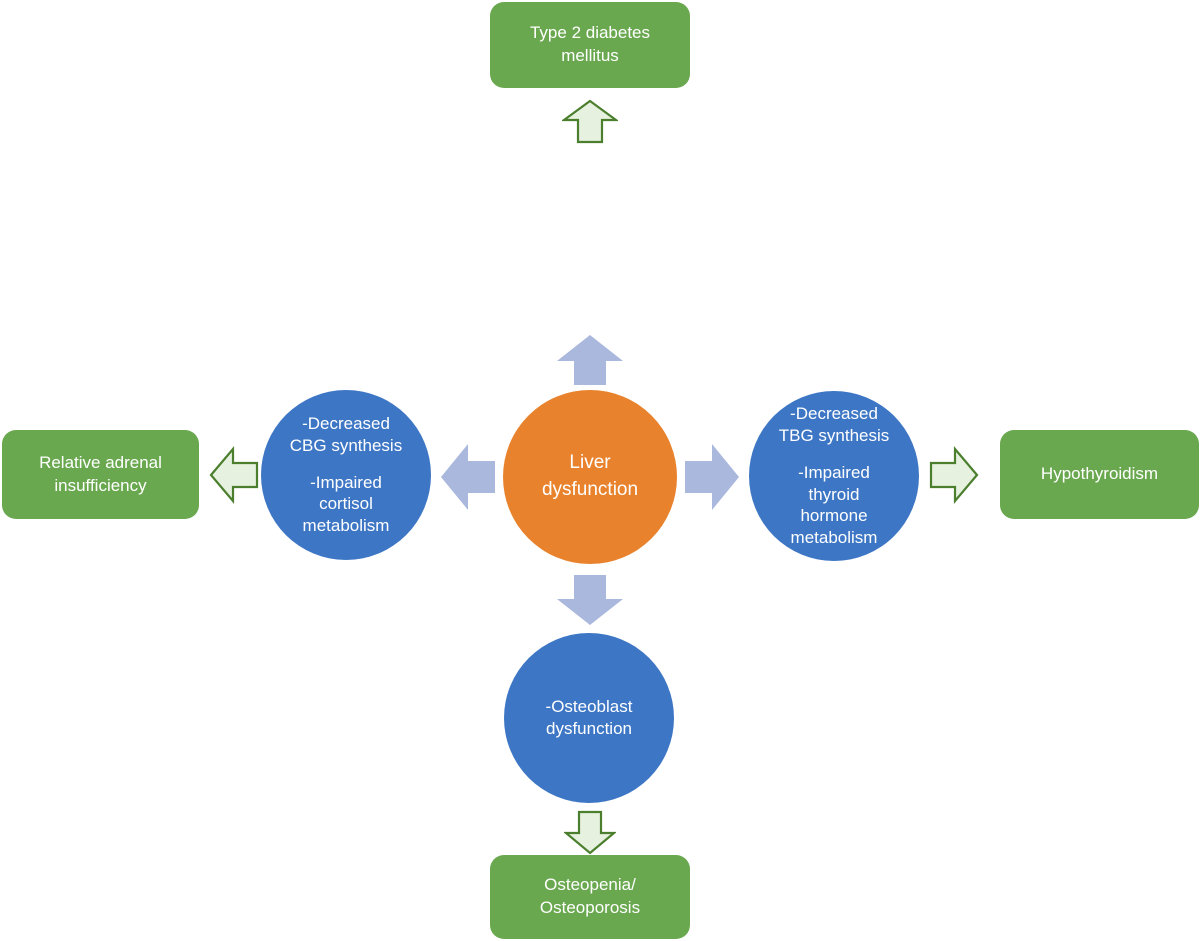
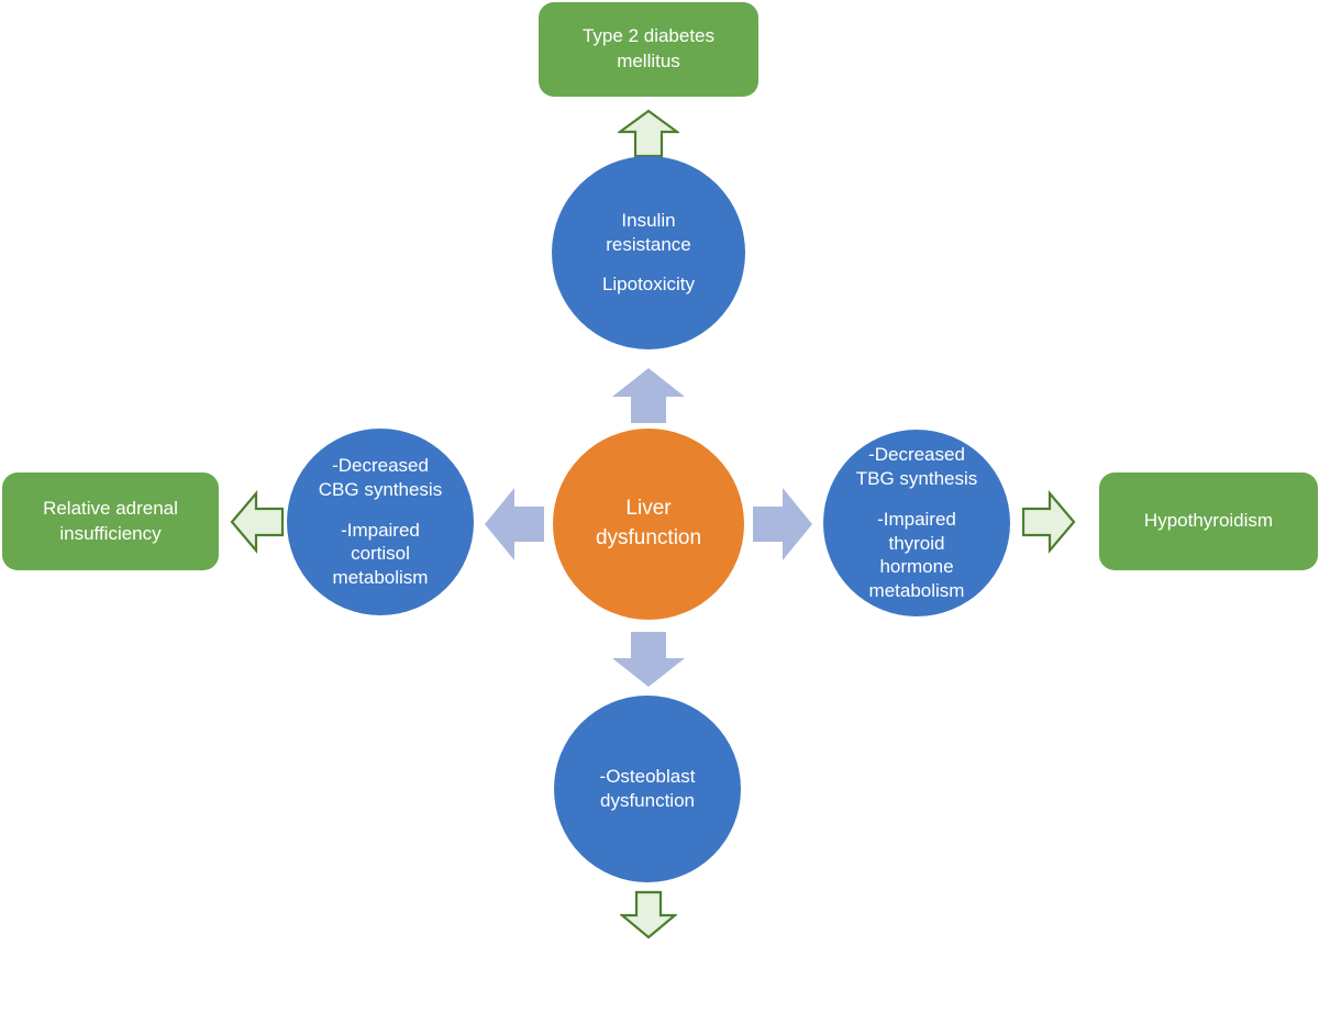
  Type 2 diabetes
  mellitus
+ Insulin
+ resistance
+ Lipotoxicity
  Liver
  dysfunction
  -Decreased
  CBG synthesis
  -Impaired
  cortisol
  metabolism
  Relative adrenal
  insufficiency
  -Decreased
  TBG synthesis
  -Impaired
  thyroid
  hormone
  metabolism
  Hypothyroidism
  -Osteoblast
  dysfunction
- Osteopenia/
- Osteoporosis
